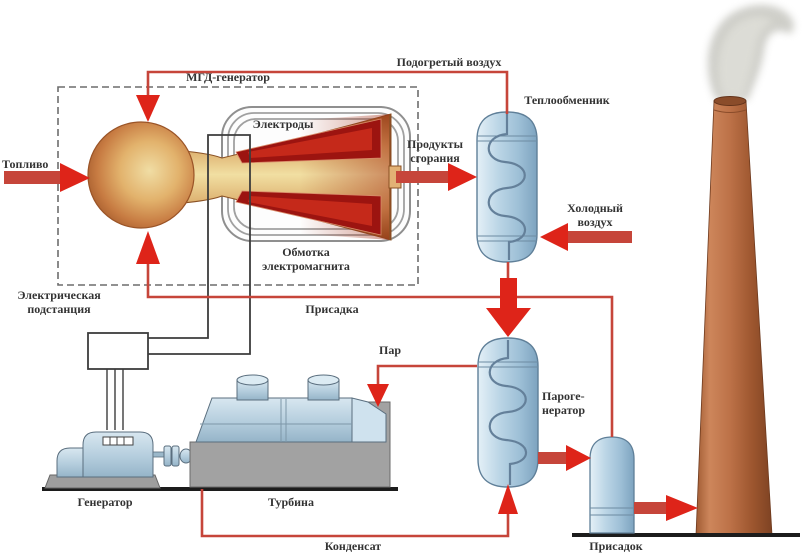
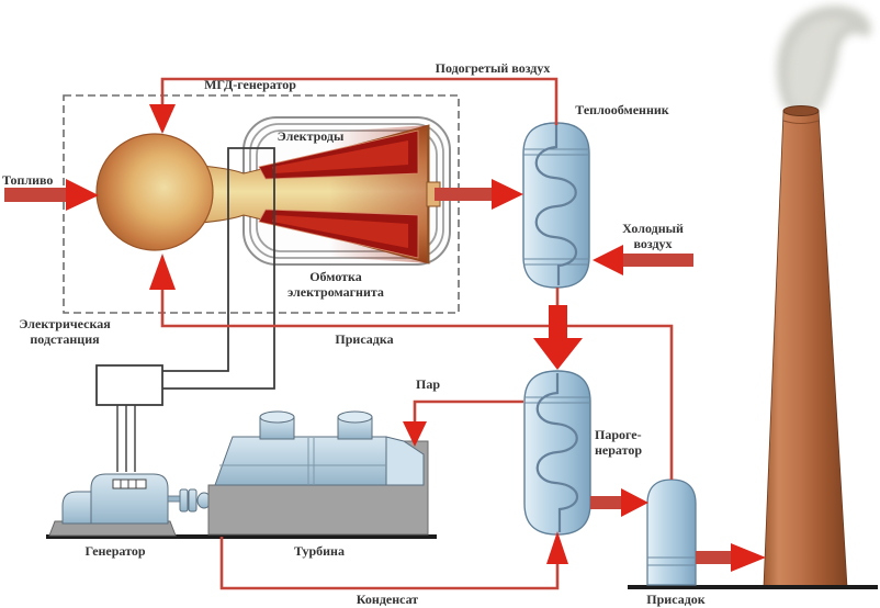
  МГД-генератор
  Электроды
  Обмотка
  электромагнита
  Топливо
  Электрическая
  подстанция
  Подогретый воздух
  Теплообменник
- Продукты
- сгорания
  Холодный
  воздух
  Присадка
  Пар
  Пароге-
  нератор
  Генератор
  Турбина
  Конденсат
  Присадок
